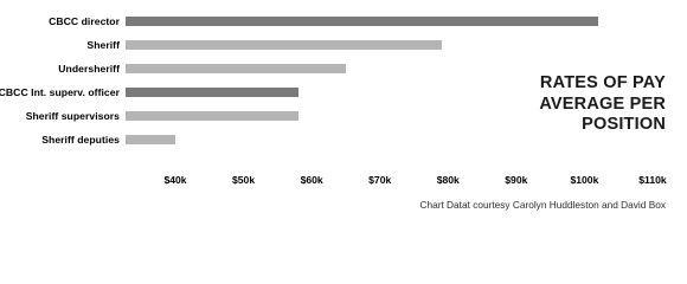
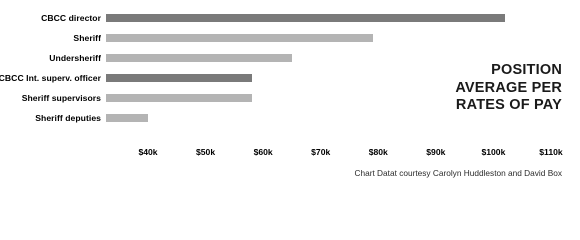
- RATES OF PAY
+ POSITION
  AVERAGE PER
- POSITION
+ RATES OF PAY
  CBCC director
  Sheriff
  Undersheriff
  CBCC Int. superv. officer
  Sheriff supervisors
  Sheriff deputies
  $40k
  $50k
  $60k
  $70k
  $80k
  $90k
  $100k
  $110k
  Chart Datat courtesy Carolyn Huddleston and David Box
